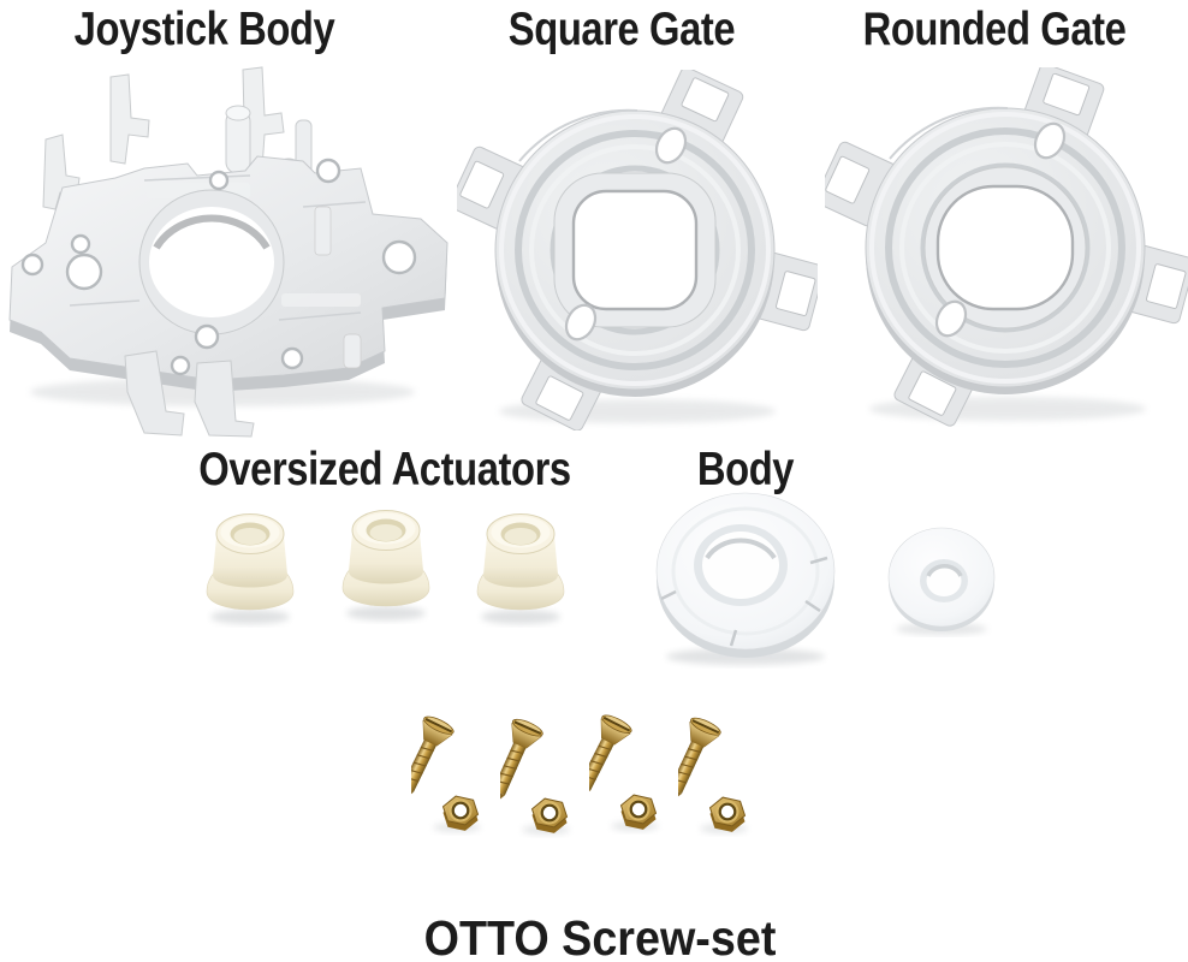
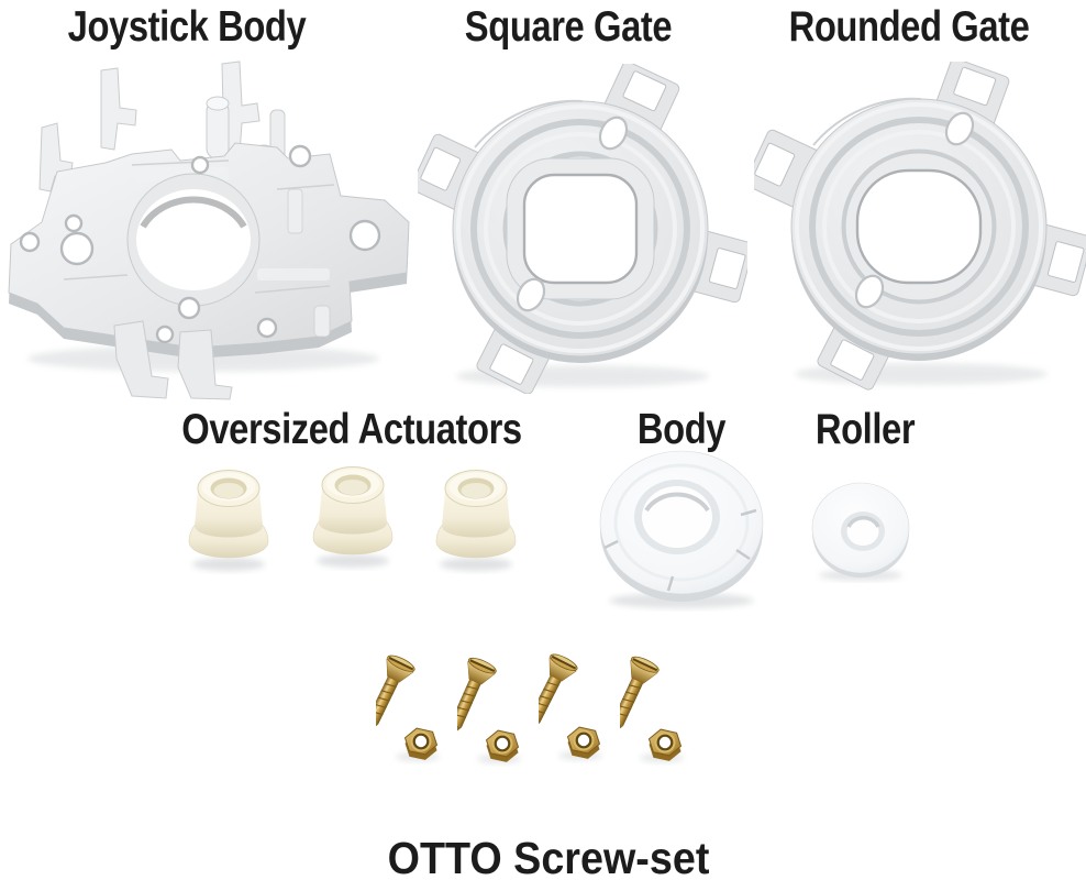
  Joystick Body
  Square Gate
  Rounded Gate
  Oversized Actuators
  Body
+ Roller
  OTTO Screw-set
